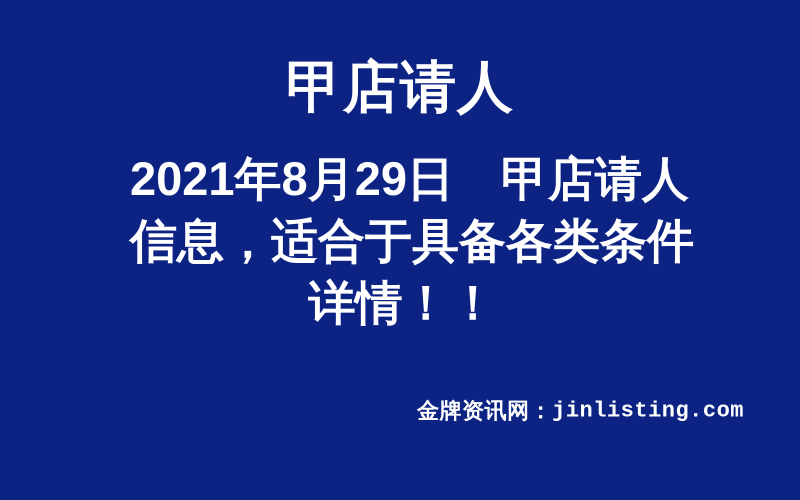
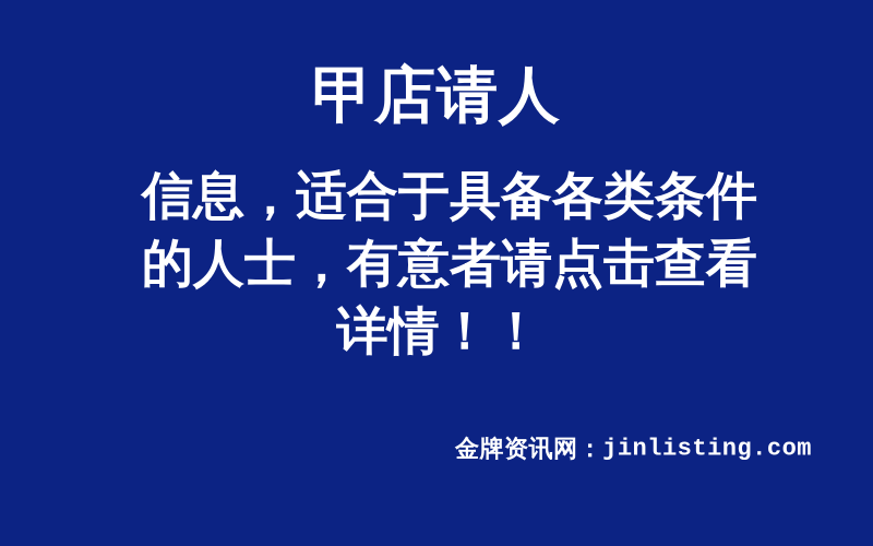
  甲店请人
- 2021年8月29日 甲店请人
  信息，适合于具备各类条件
+ 的人士，有意者请点击查看
  详情！！
  金牌资讯网：jinlisting.com
